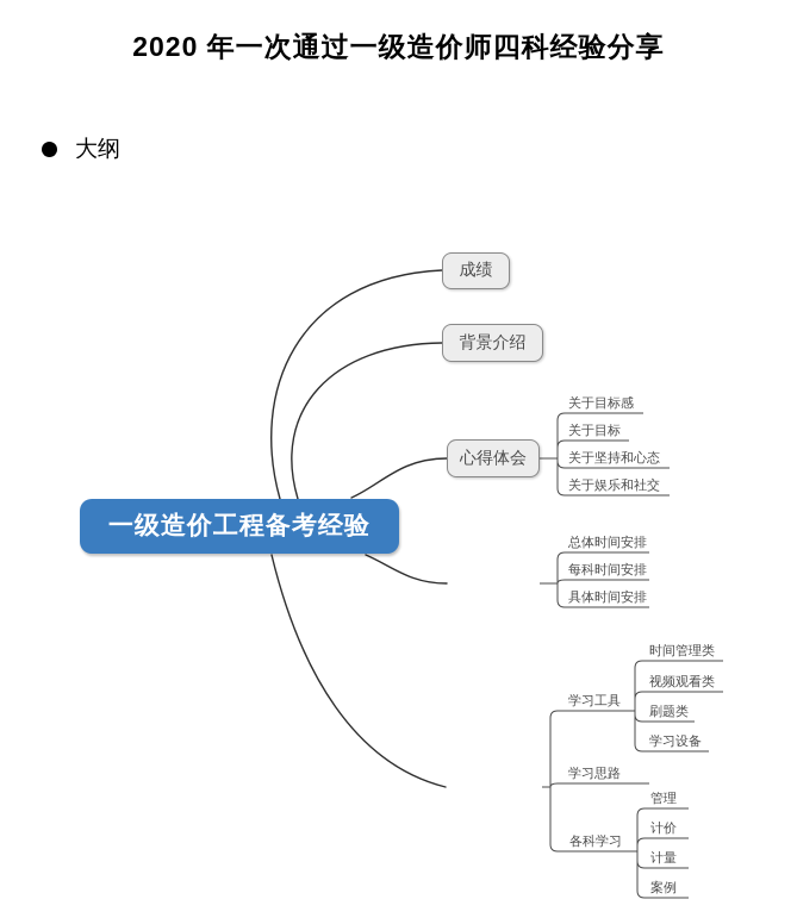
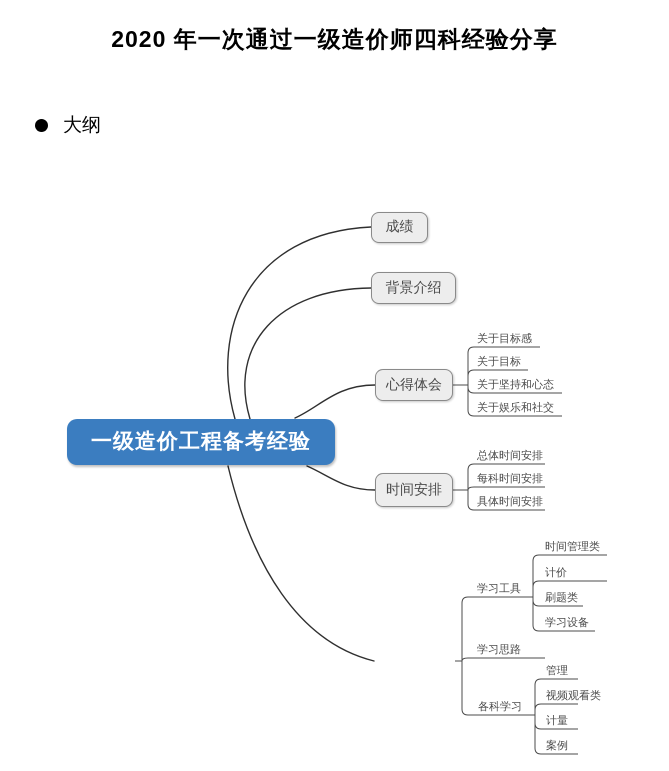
  2020 年一次通过一级造价师四科经验分享
  大纲
  一级造价工程备考经验
  成绩
  背景介绍
  心得体会
+ 时间安排
  关于目标感
  关于目标
  关于坚持和心态
  关于娱乐和社交
  总体时间安排
  每科时间安排
  具体时间安排
  学习工具
  学习思路
  各科学习
  时间管理类
- 视频观看类
+ 计价
  刷题类
  学习设备
  管理
- 计价
+ 视频观看类
  计量
  案例
